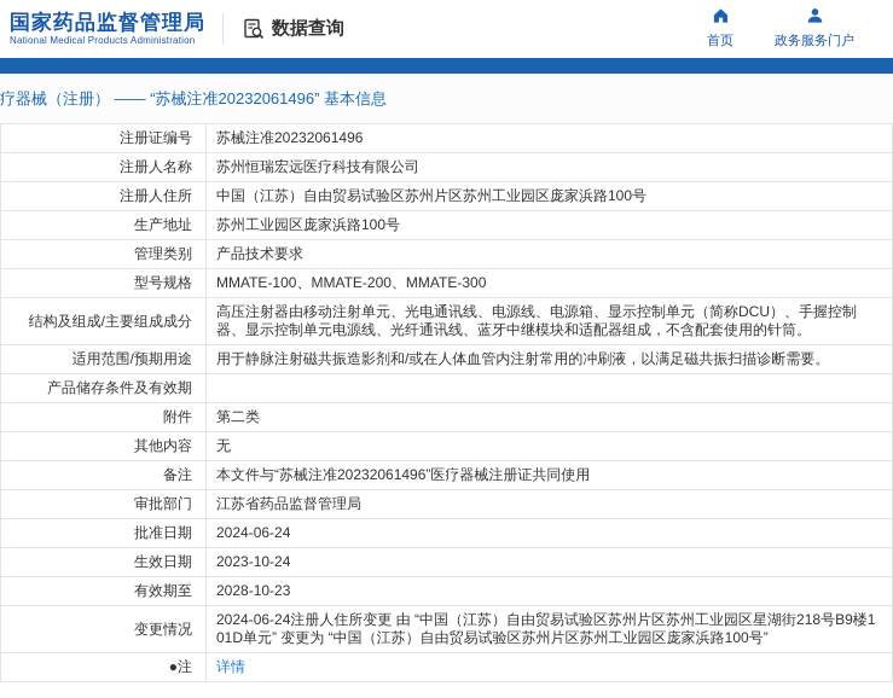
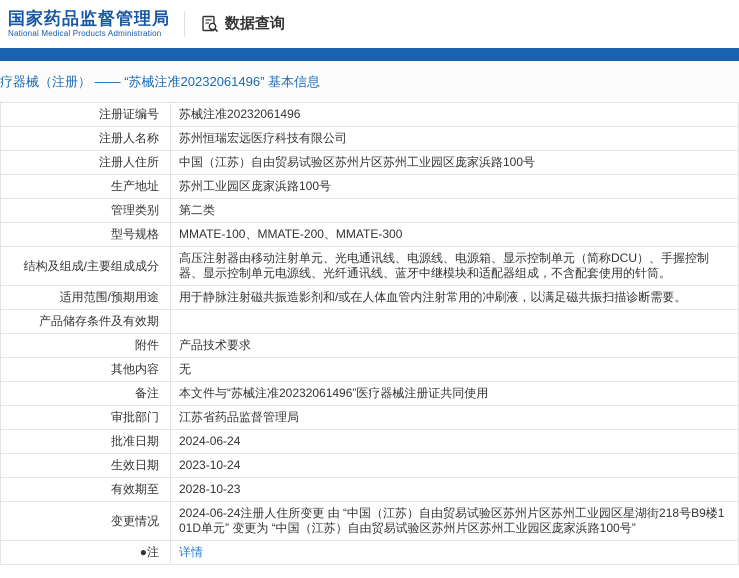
  国家药品监督管理局
  National Medical Products Administration
  数据查询
- 首页
- 政务服务门户
  疗器械（注册） —— “苏械注准20232061496” 基本信息
  注册证编号	苏械注准20232061496
  注册人名称	苏州恒瑞宏远医疗科技有限公司
  注册人住所	中国（江苏）自由贸易试验区苏州片区苏州工业园区庞家浜路100号
  生产地址	苏州工业园区庞家浜路100号
- 管理类别	产品技术要求
+ 管理类别	第二类
  型号规格	MMATE-100、MMATE-200、MMATE-300
  结构及组成/主要组成成分	高压注射器由移动注射单元、光电通讯线、电源线、电源箱、显示控制单元（简称DCU）、手握控制器、显示控制单元电源线、光纤通讯线、蓝牙中继模块和适配器组成，不含配套使用的针筒。
  适用范围/预期用途	用于静脉注射磁共振造影剂和/或在人体血管内注射常用的冲刷液，以满足磁共振扫描诊断需要。
  产品储存条件及有效期
- 附件	第二类
+ 附件	产品技术要求
  其他内容	无
  备注	本文件与“苏械注准20232061496”医疗器械注册证共同使用
  审批部门	江苏省药品监督管理局
  批准日期	2024-06-24
  生效日期	2023-10-24
  有效期至	2028-10-23
  变更情况	2024-06-24注册人住所变更 由 “中国（江苏）自由贸易试验区苏州片区苏州工业园区星湖街218号B9楼101D单元” 变更为 “中国（江苏）自由贸易试验区苏州片区苏州工业园区庞家浜路100号”
  ●注	详情
